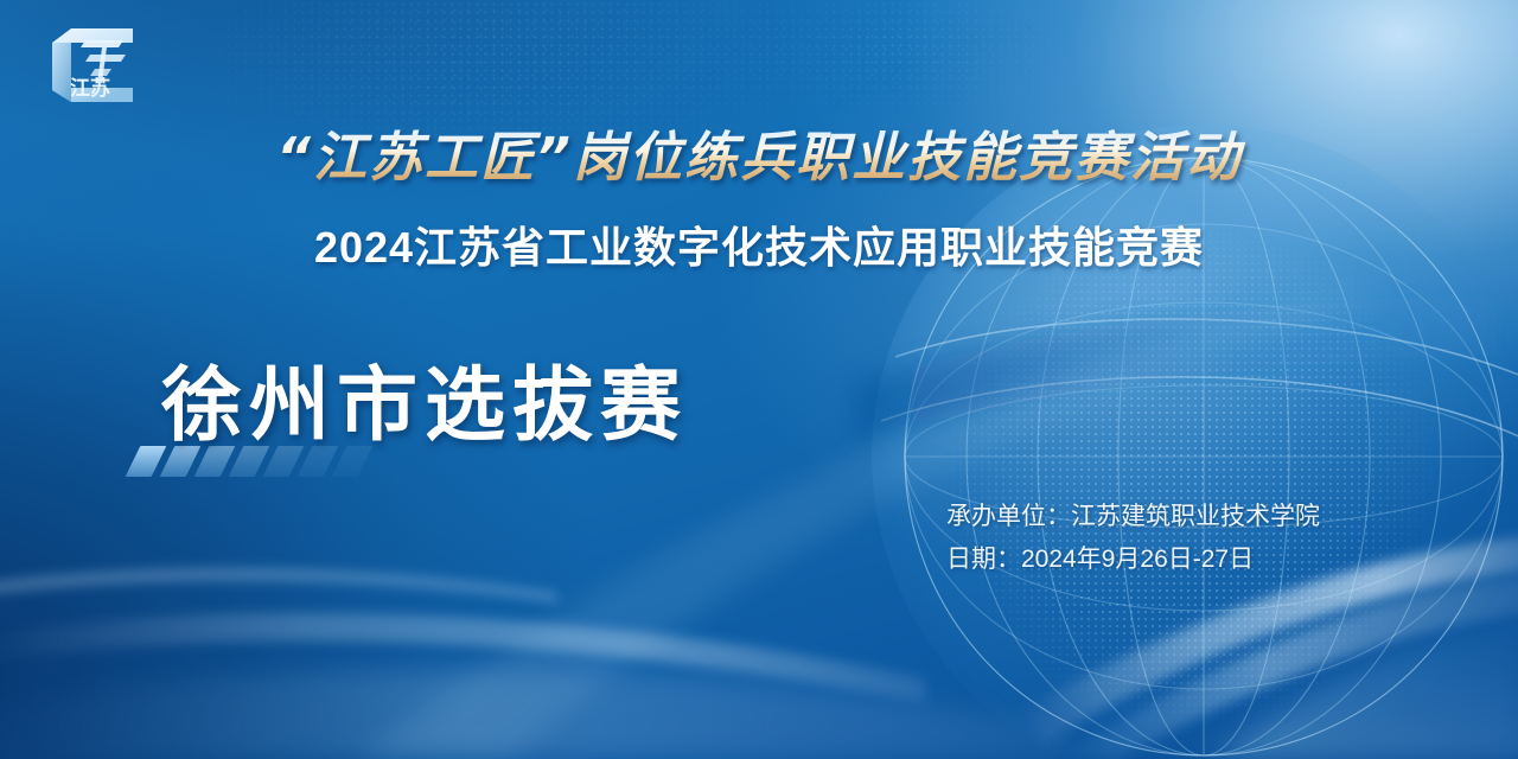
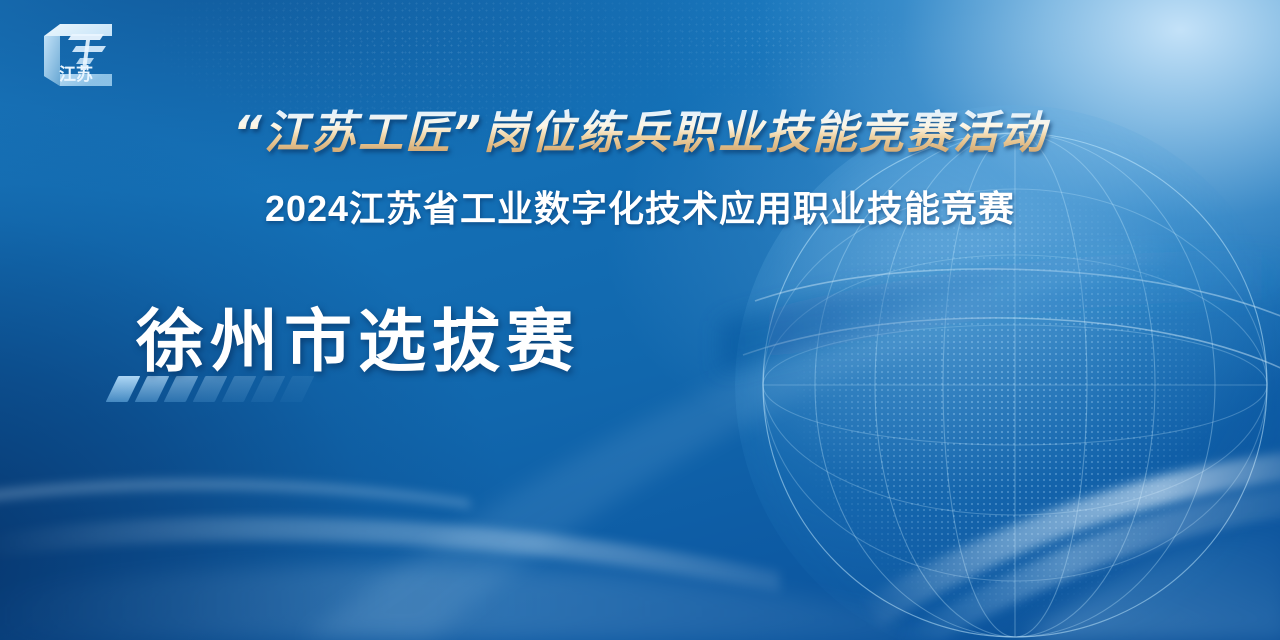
  江苏
  “江苏工匠”岗位练兵职业技能竞赛活动
  2024江苏省工业数字化技术应用职业技能竞赛
  徐州市选拔赛
- 承办单位：江苏建筑职业技术学院
- 日期：2024年9月26日-27日
